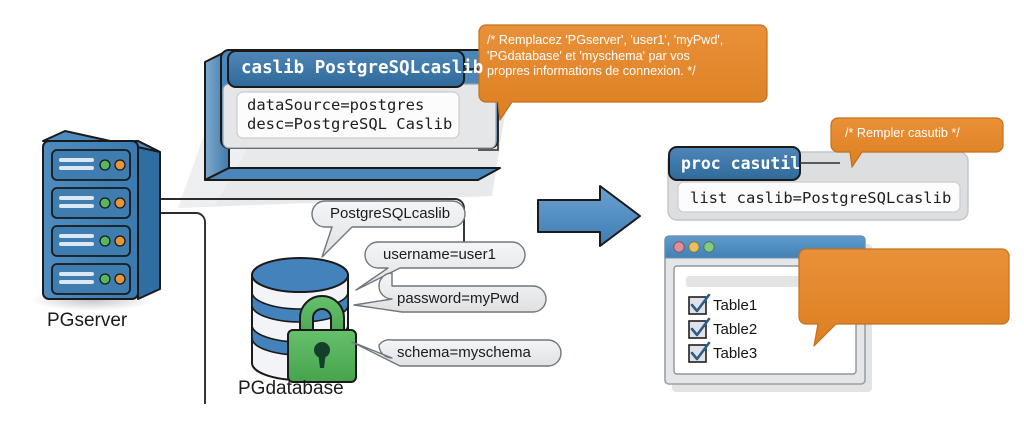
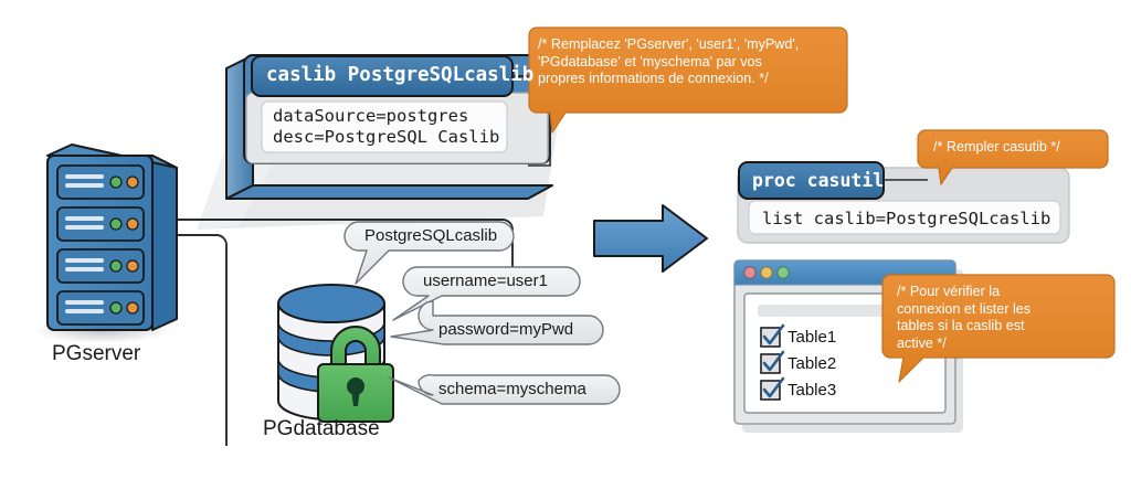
  caslib PostgreSQLcaslib
  dataSource=postgres
  desc=PostgreSQL Caslib
  /* Remplacez 'PGserver', 'user1', 'myPwd',
  'PGdatabase' et 'myschema' par vos
  propres informations de connexion. */
  PostgreSQLcaslib
  username=user1
  password=myPwd
  schema=myschema
  PGserver
  PGdatabase
  proc casutil
  list caslib=PostgreSQLcaslib
  /* Rempler casutib */
  Table1
  Table2
  Table3
+ /* Pour vérifier la
+ connexion et lister les
+ tables si la caslib est
+ active */
